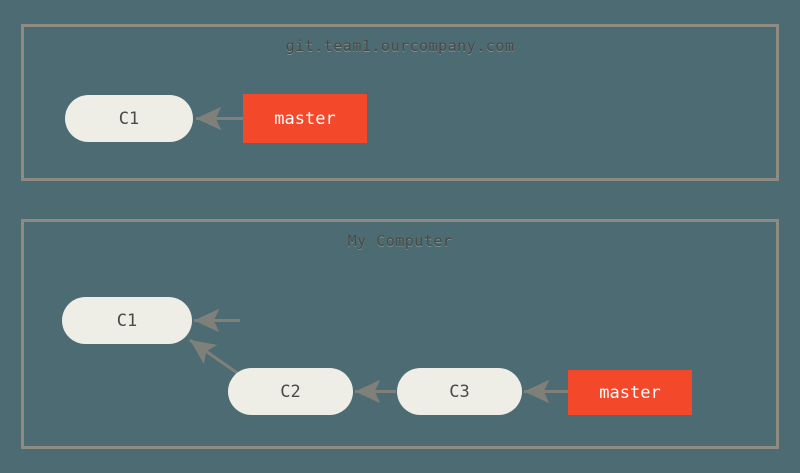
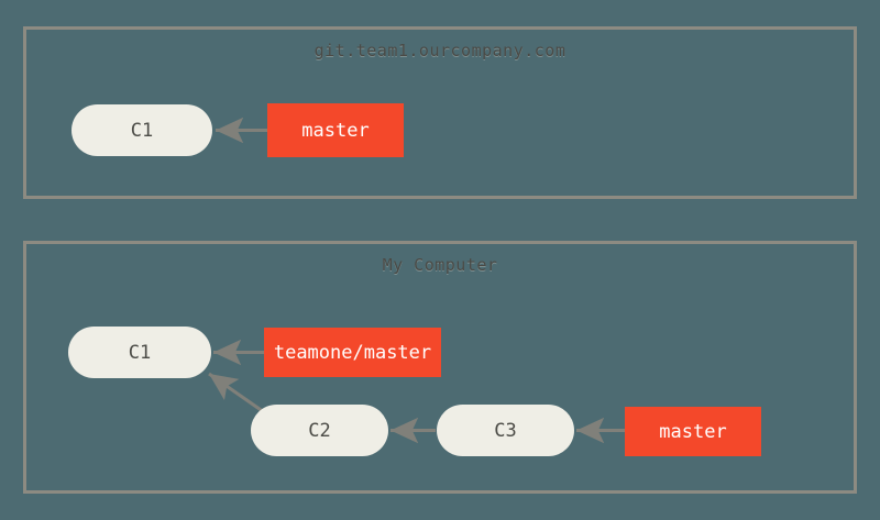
  git.team1.ourcompany.com
  My Computer
  C1
  master
  C1
+ teamone/master
  C2
  C3
  master
